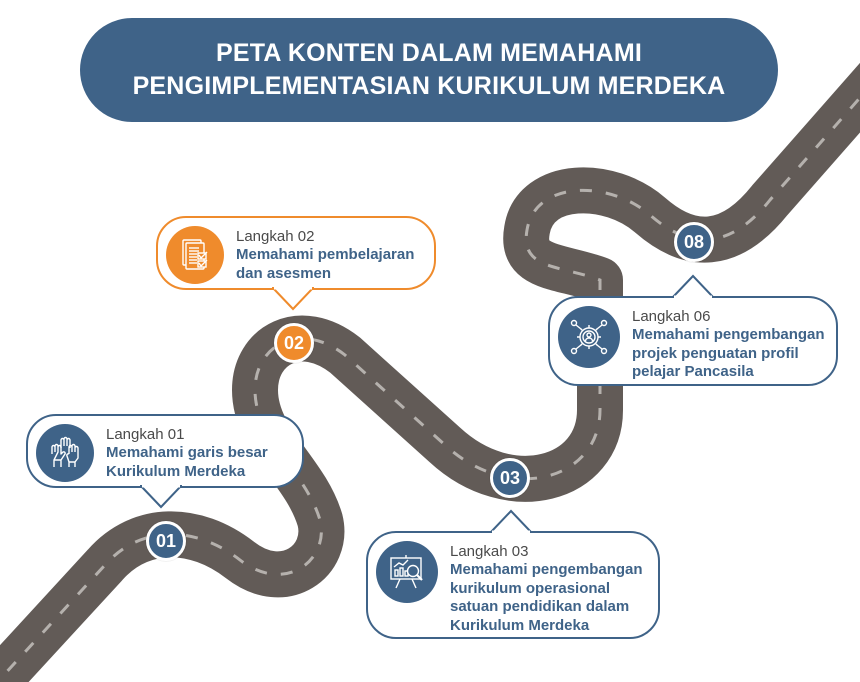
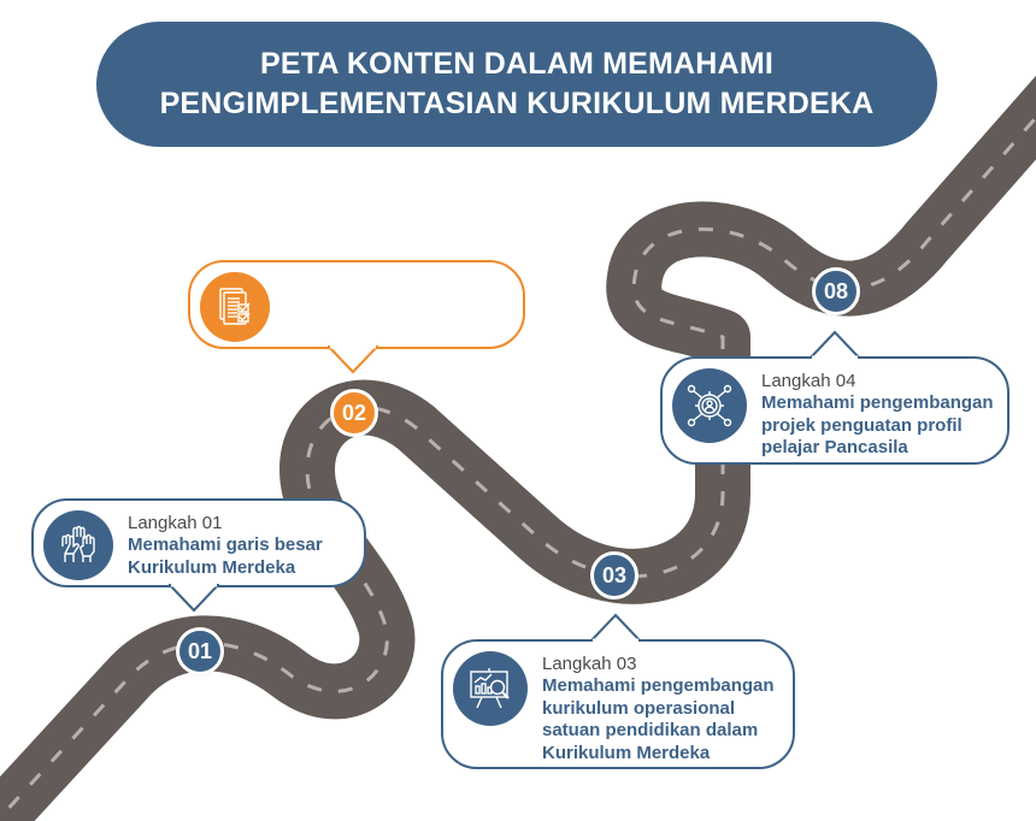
  PETA KONTEN DALAM MEMAHAMI
  PENGIMPLEMENTASIAN KURIKULUM MERDEKA
  01
  02
  03
  08
- Langkah 02
- Memahami pembelajaran
- dan asesmen
  Langkah 01
  Memahami garis besar
  Kurikulum Merdeka
- Langkah 06
+ Langkah 04
  Memahami pengembangan
  projek penguatan profil
  pelajar Pancasila
  Langkah 03
  Memahami pengembangan
  kurikulum operasional
  satuan pendidikan dalam
  Kurikulum Merdeka
